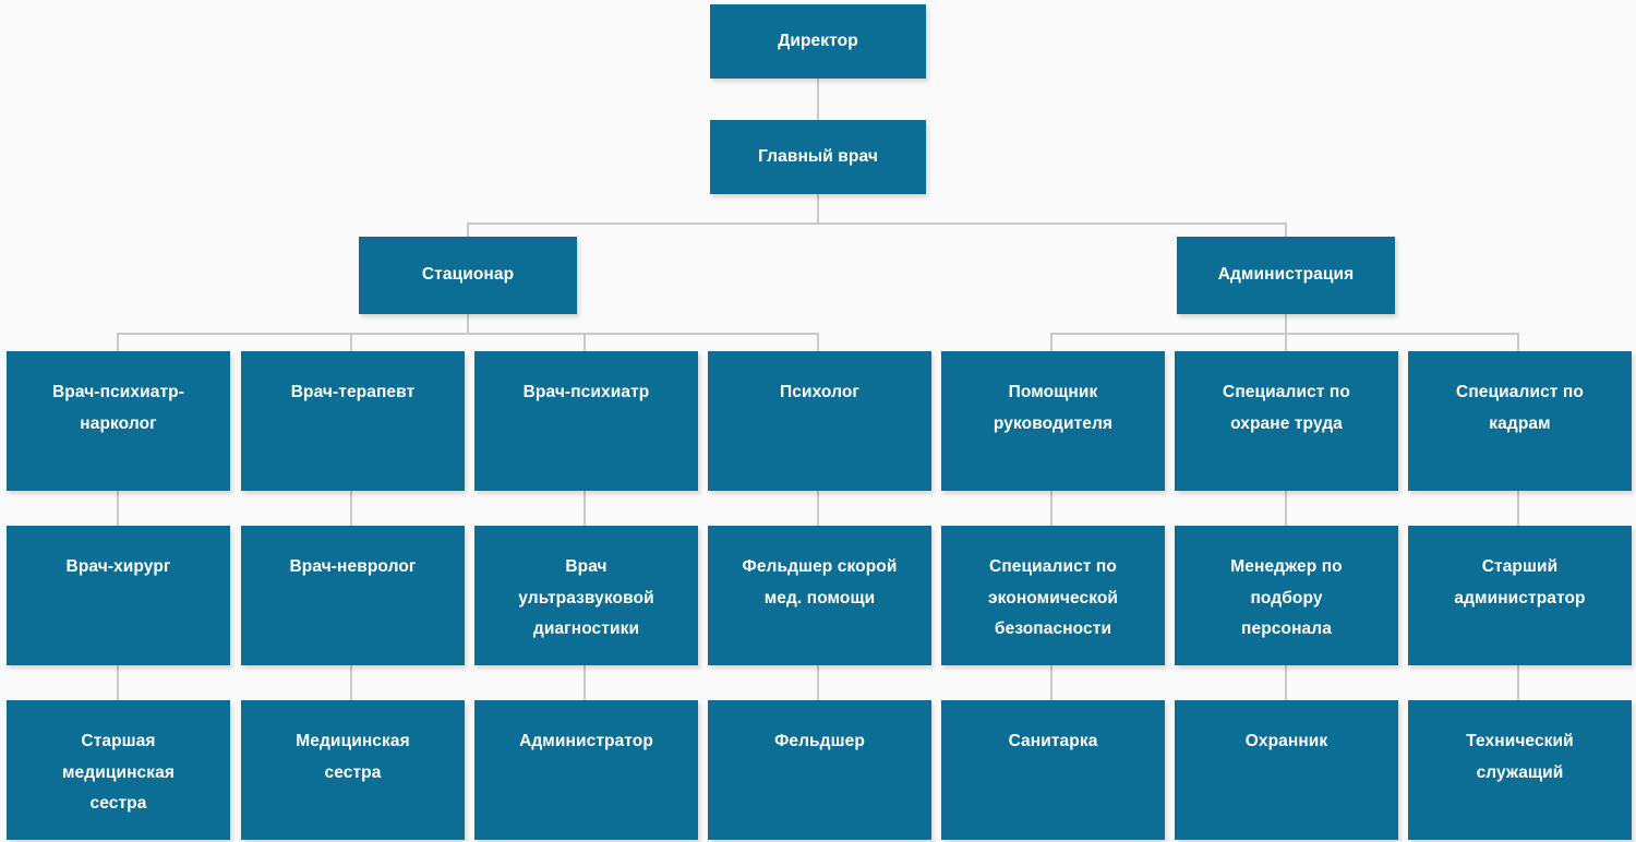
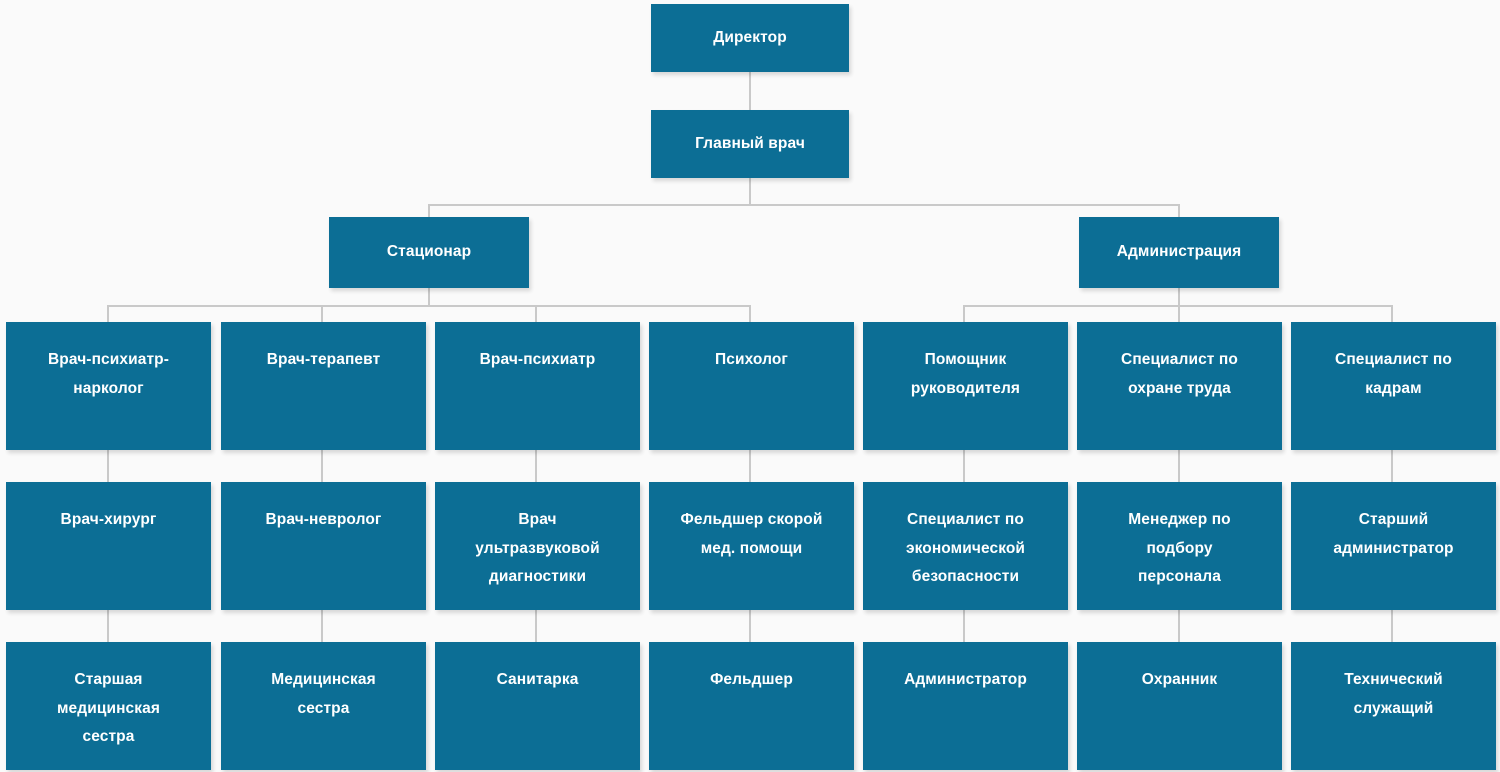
  Директор
  Главный врач
  Стационар
  Администрация
  Врач-психиатр-
  нарколог
  Врач-терапевт
  Врач-психиатр
  Психолог
  Помощник
  руководителя
  Специалист по
  охране труда
  Специалист по
  кадрам
  Врач-хирург
  Врач-невролог
  Врач
  ультразвуковой
  диагностики
  Фельдшер скорой
  мед. помощи
  Специалист по
  экономической
  безопасности
  Менеджер по
  подбору
  персонала
  Старший
  администратор
  Старшая
  медицинская
  сестра
  Медицинская
  сестра
- Администратор
+ Санитарка
  Фельдшер
- Санитарка
+ Администратор
  Охранник
  Технический
  служащий
